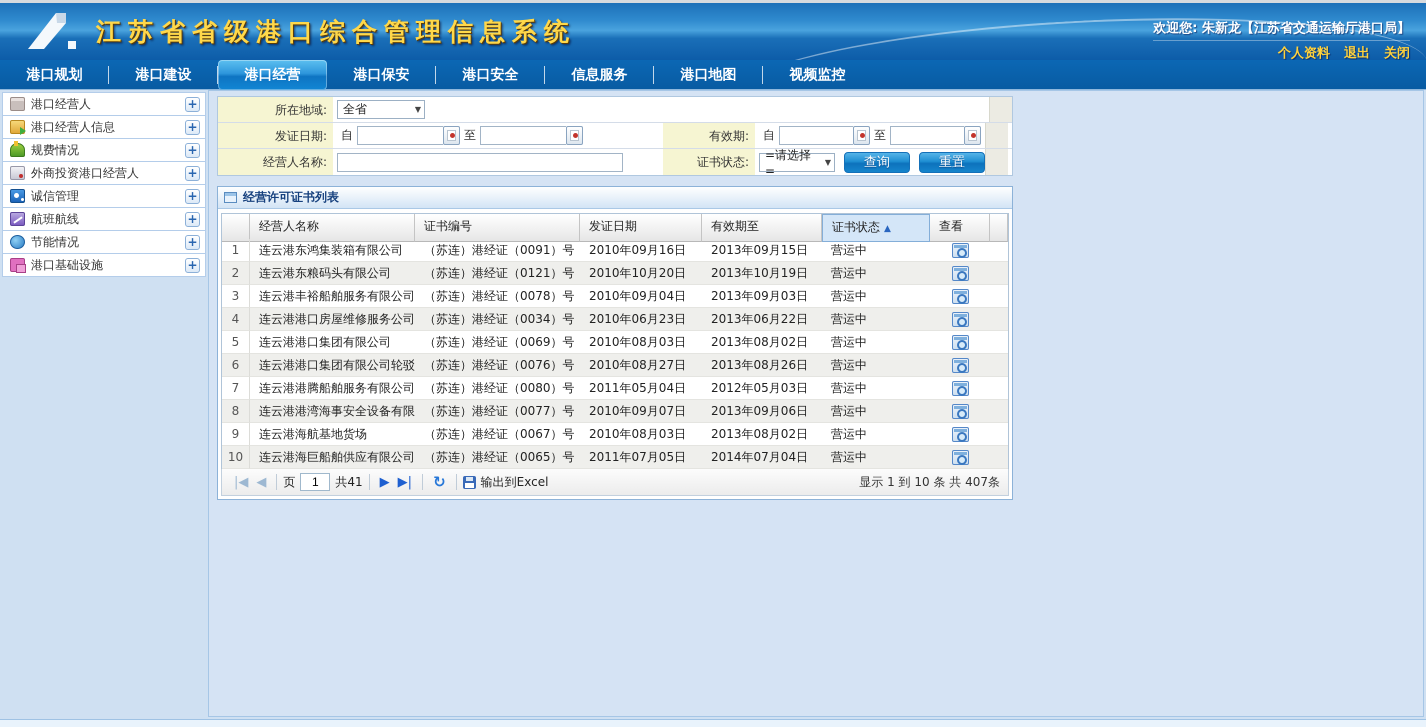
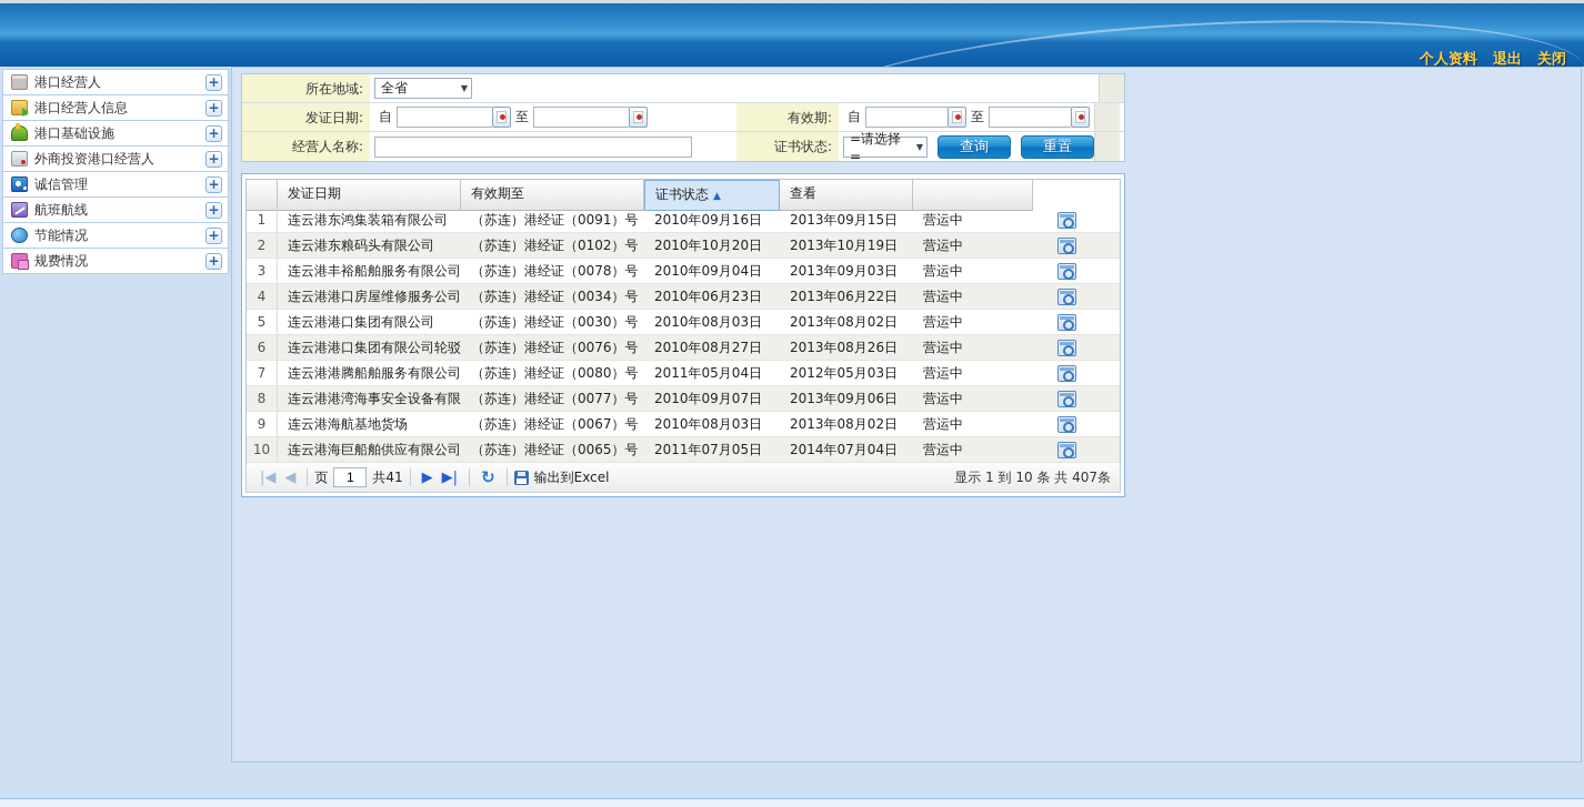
- 江苏省省级港口综合管理信息系统
- 欢迎您: 朱新龙【江苏省交通运输厅港口局】
  个人资料 退出 关闭
- 港口规划
- 港口建设
- 港口经营
- 港口保安
- 港口安全
- 信息服务
- 港口地图
- 视频监控
  港口经营人
  +
  港口经营人信息
  +
- 规费情况
+ 港口基础设施
  +
  外商投资港口经营人
  +
  诚信管理
  +
  航班航线
  +
  节能情况
  +
- 港口基础设施
+ 规费情况
  +
  所在地域:
  全省
  ▼
  发证日期:
  自
  至
  有效期:
  自
  至
  经营人名称:
  证书状态:
  =请选择=
  ▼
  查询
  重置
- 经营许可证书列表
- 经营人名称
- 证书编号
  发证日期
  有效期至
  证书状态 ▲
  查看
  1
  连云港东鸿集装箱有限公司
  （苏连）港经证（0091）号
  2010年09月16日
  2013年09月15日
  营运中
  2
  连云港东粮码头有限公司
- （苏连）港经证（0121）号
+ （苏连）港经证（0102）号
  2010年10月20日
  2013年10月19日
  营运中
  3
  连云港丰裕船舶服务有限公司
  （苏连）港经证（0078）号
  2010年09月04日
  2013年09月03日
  营运中
  4
  连云港港口房屋维修服务公司
  （苏连）港经证（0034）号
  2010年06月23日
  2013年06月22日
  营运中
  5
  连云港港口集团有限公司
- （苏连）港经证（0069）号
+ （苏连）港经证（0030）号
  2010年08月03日
  2013年08月02日
  营运中
  6
  连云港港口集团有限公司轮驳
  （苏连）港经证（0076）号
  2010年08月27日
  2013年08月26日
  营运中
  7
  连云港港腾船舶服务有限公司
  （苏连）港经证（0080）号
  2011年05月04日
  2012年05月03日
  营运中
  8
  连云港港湾海事安全设备有限
  （苏连）港经证（0077）号
  2010年09月07日
  2013年09月06日
  营运中
  9
  连云港海航基地货场
  （苏连）港经证（0067）号
  2010年08月03日
  2013年08月02日
  营运中
  10
  连云港海巨船舶供应有限公司
  （苏连）港经证（0065）号
  2011年07月05日
  2014年07月04日
  营运中
  |◀
  ◀
  页
  1
  共41
  ▶
  ▶|
  ↻
  输出到Excel
  显示 1 到 10 条 共 407条
